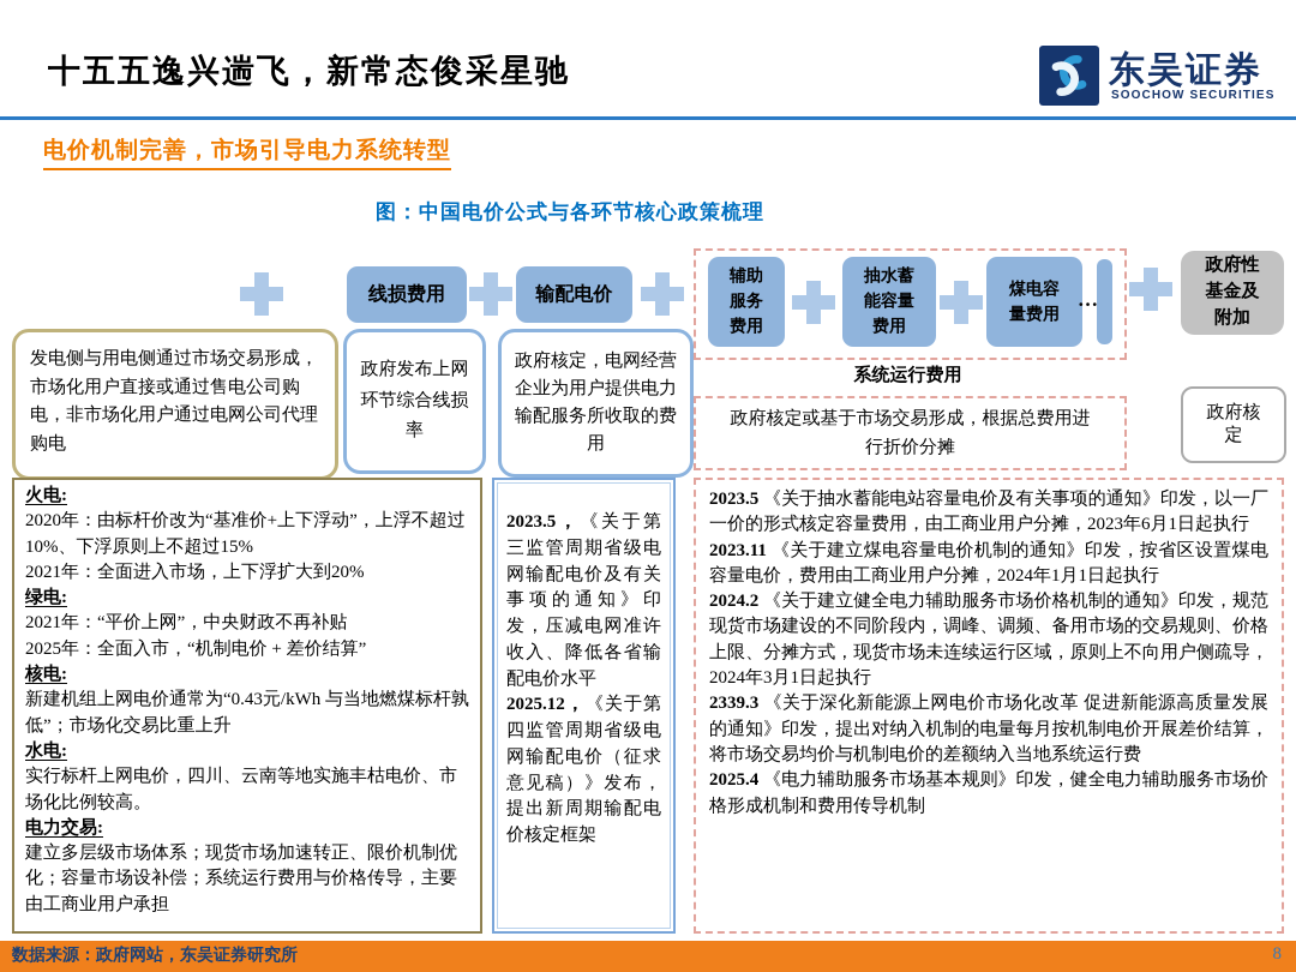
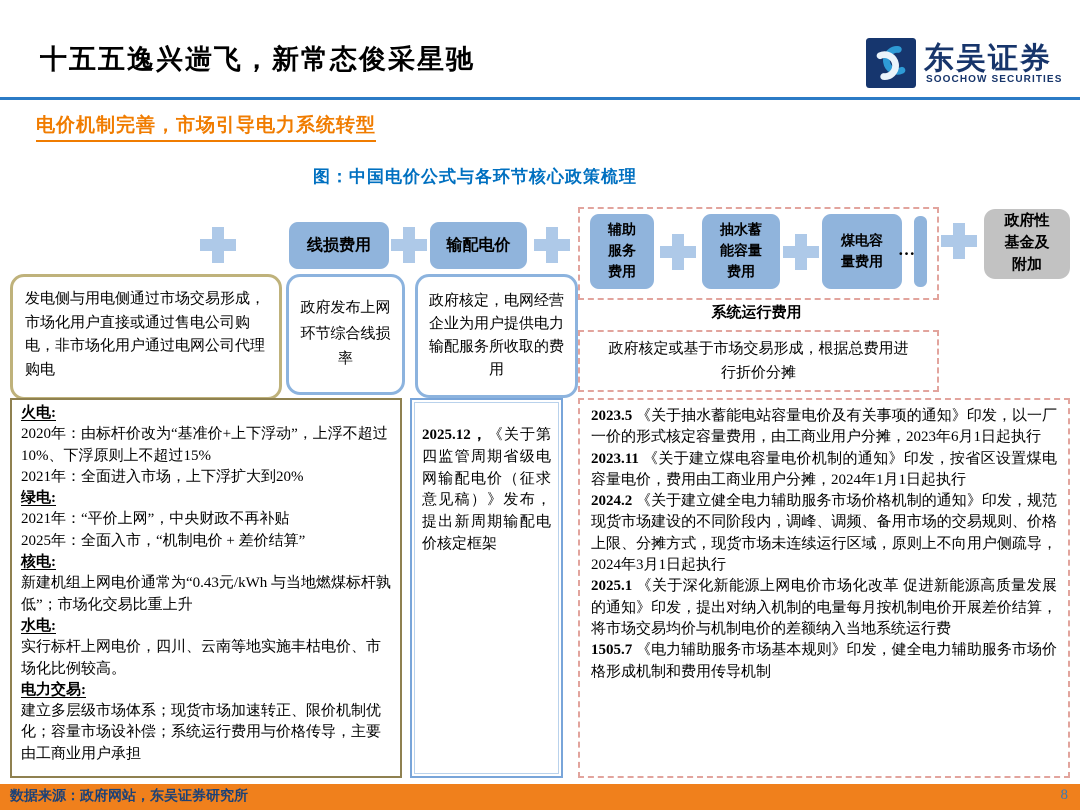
  十五五逸兴遄飞，新常态俊采星驰
  东吴证券
  SOOCHOW SECURITIES
  电价机制完善，市场引导电力系统转型
  图：中国电价公式与各环节核心政策梳理
  线损费用
  输配电价
  辅助服务费用
  抽水蓄能容量费用
  煤电容量费用
  …
  政府性基金及附加
  发电侧与用电侧通过市场交易形成，市场化用户直接或通过售电公司购电，非市场化用户通过电网公司代理购电
  政府发布上网环节综合线损率
  政府核定，电网经营企业为用户提供电力输配服务所收取的费用
  系统运行费用
  政府核定或基于市场交易形成，根据总费用进行折价分摊
- 政府核定
  火电:
  2020年：由标杆价改为“基准价+上下浮动”，上浮不超过10%、下浮原则上不超过15%
  2021年：全面进入市场，上下浮扩大到20%
  绿电:
  2021年：“平价上网”，中央财政不再补贴
  2025年：全面入市，“机制电价 + 差价结算”
  核电:
  新建机组上网电价通常为“0.43元/kWh 与当地燃煤标杆孰低”；市场化交易比重上升
  水电:
  实行标杆上网电价，四川、云南等地实施丰枯电价、市场化比例较高。
  电力交易:
  建立多层级市场体系；现货市场加速转正、限价机制优化；容量市场设补偿；系统运行费用与价格传导，主要由工商业用户承担
- 2023.5，《关于第三监管周期省级电网输配电价及有关事项的通知》印发，压减电网准许收入、降低各省输配电价水平
  2025.12，《关于第四监管周期省级电网输配电价（征求意见稿）》发布，提出新周期输配电价核定框架
  2023.5 《关于抽水蓄能电站容量电价及有关事项的通知》印发，以一厂一价的形式核定容量费用，由工商业用户分摊，2023年6月1日起执行
  2023.11 《关于建立煤电容量电价机制的通知》印发，按省区设置煤电容量电价，费用由工商业用户分摊，2024年1月1日起执行
  2024.2 《关于建立健全电力辅助服务市场价格机制的通知》印发，规范现货市场建设的不同阶段内，调峰、调频、备用市场的交易规则、价格上限、分摊方式，现货市场未连续运行区域，原则上不向用户侧疏导，2024年3月1日起执行
- 2339.3 《关于深化新能源上网电价市场化改革 促进新能源高质量发展的通知》印发，提出对纳入机制的电量每月按机制电价开展差价结算，将市场交易均价与机制电价的差额纳入当地系统运行费
+ 2025.1 《关于深化新能源上网电价市场化改革 促进新能源高质量发展的通知》印发，提出对纳入机制的电量每月按机制电价开展差价结算，将市场交易均价与机制电价的差额纳入当地系统运行费
- 2025.4 《电力辅助服务市场基本规则》印发，健全电力辅助服务市场价格形成机制和费用传导机制
+ 1505.7 《电力辅助服务市场基本规则》印发，健全电力辅助服务市场价格形成机制和费用传导机制
  数据来源：政府网站，东吴证券研究所
  8
